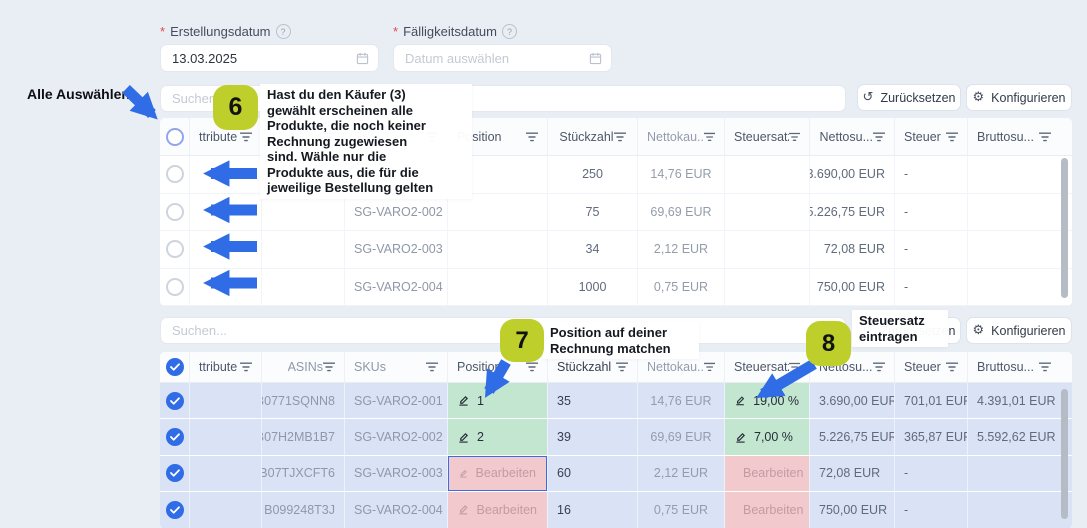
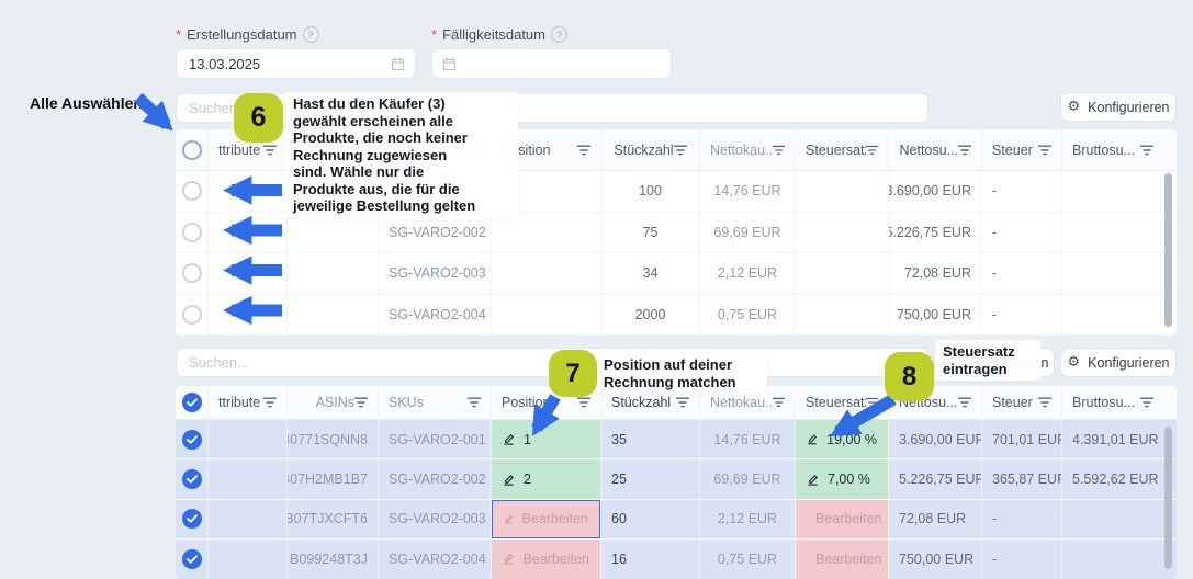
  *
  Erstellungsdatum
  ?
  13.03.2025
  *
  Fälligkeitsdatum
  ?
- Datum auswählen
- ↺
- Zurücksetzen
  ⚙
  Konfigurieren
  ttribute
  sition
  Stückzahl
  Nettokau..
  Steuersat
  Nettosu...
  Steuer
  Bruttosu...
- 250
+ 100
  14,76 EUR
  3.690,00 EUR
  -
  SG-VARO2-002
  75
  69,69 EUR
  5.226,75 EUR
  -
  SG-VARO2-003
  34
  2,12 EUR
  72,08 EUR
  -
  SG-VARO2-004
- 1000
+ 2000
  0,75 EUR
  750,00 EUR
  -
  Suchen...
  ⚙
  Konfigurieren
  ttribute
  ASINs
  SKUs
  Positio
  Stückzahl
  Nettokau..
  Steuersat
  Nettosu...
  Steuer
  Bruttosu...
  0771SQNN8
  SG-VARO2-001
  1
  35
  14,76 EUR
  19,00 %
  3.690,00 EUR
  701,01 EUR
  4.391,01 EUR
  07H2MB1B7
  SG-VARO2-002
  2
- 39
+ 25
  69,69 EUR
  7,00 %
  5.226,75 EUR
  365,87 EUR
  5.592,62 EUR
  B07TJXCFT6
  SG-VARO2-003
  Bearbeiten
  60
  2,12 EUR
  Bearbeiten
  72,08 EUR
  -
  B099248T3J
  SG-VARO2-004
  Bearbeiten
  16
  0,75 EUR
  Bearbeiten
  750,00 EUR
  -
  Alle Auswähle
  Hast du den Käufer (3)
  gewählt erscheinen alle
  Produkte, die noch keiner
  Rechnung zugewiesen
  sind. Wähle nur die
  Produkte aus, die für die
  jeweilige Bestellung gelten
  Position auf deiner
  Rechnung matchen
  Steuersatz
  eintragen
  6
  7
  8
